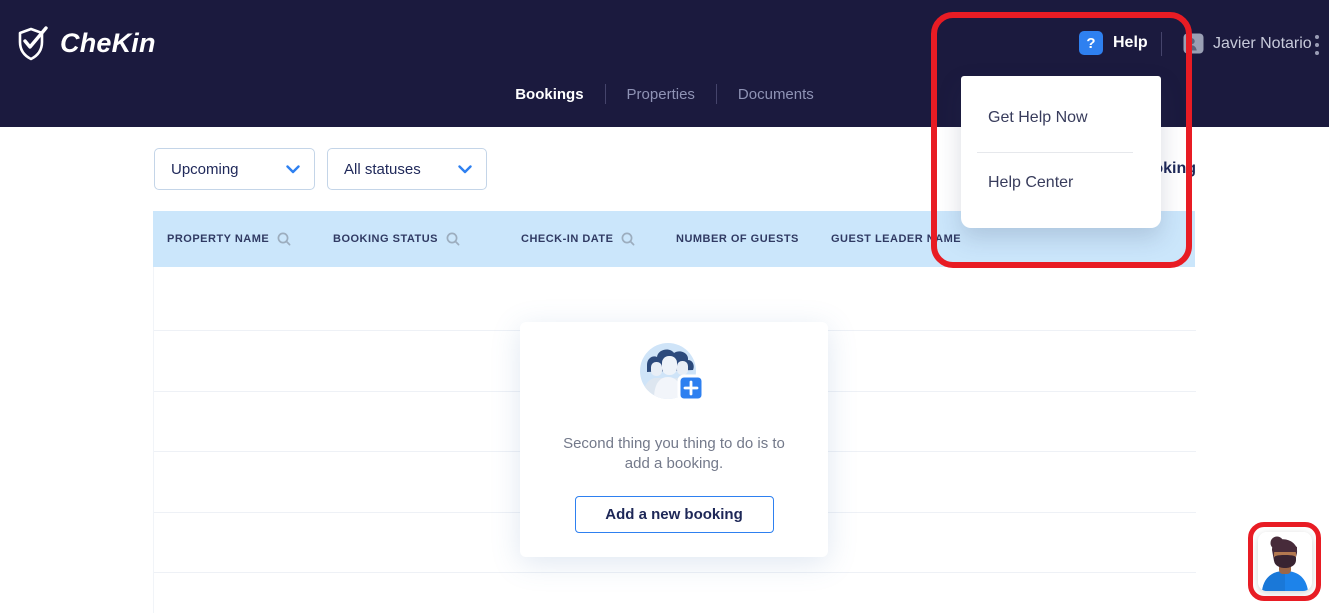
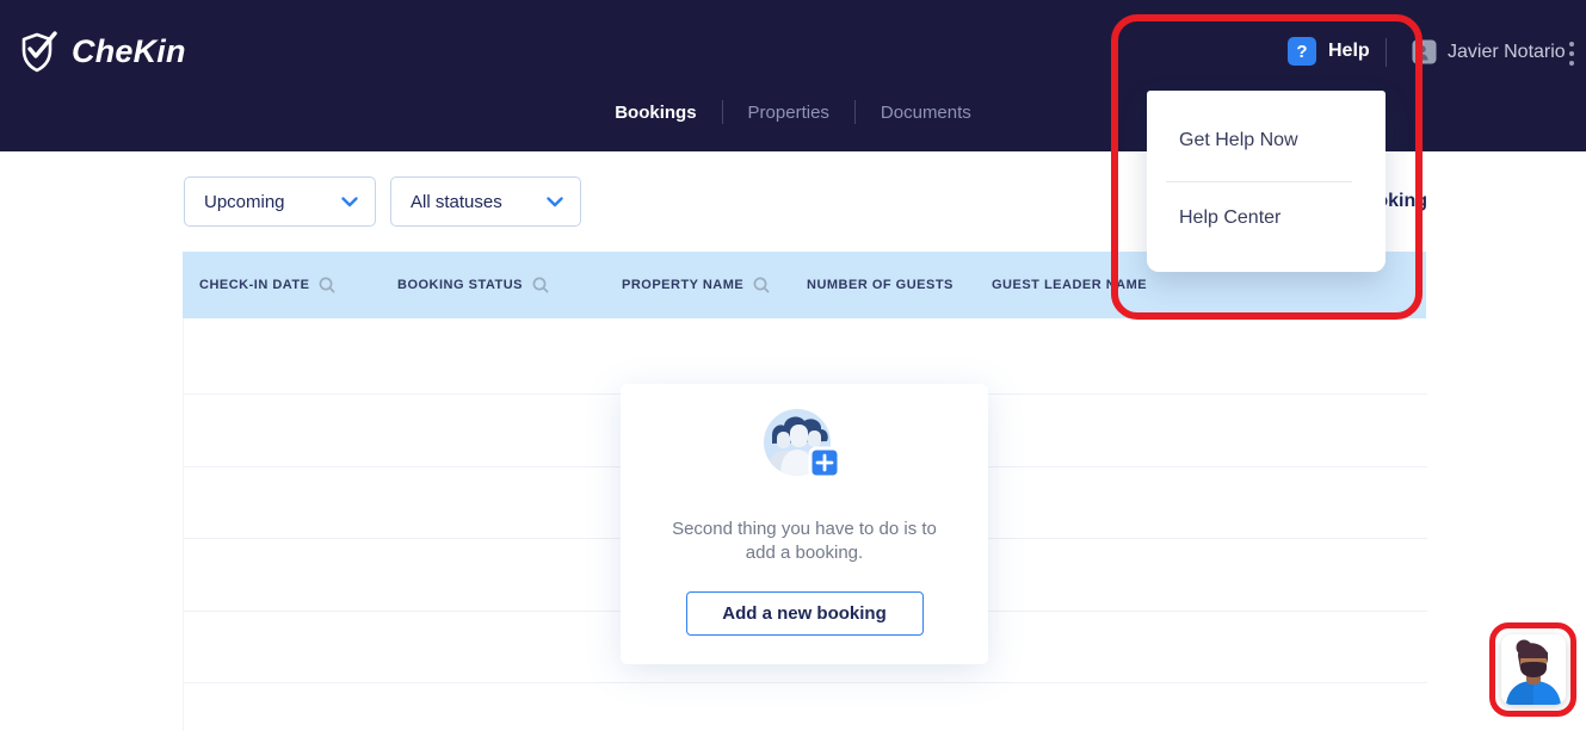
  CheKin
  ?
  Help
  Javier Notario
  Bookings
  Properties
  Documents
  Upcoming
  All statuses
- PROPERTY NAME
+ CHECK-IN DATE
  BOOKING STATUS
- CHECK-IN DATE
+ PROPERTY NAME
  NUMBER OF GUESTS
  GUEST LEADER NAME
- Second thing you thing to do is to
+ Second thing you have to do is to
  add a booking.
  Add a new booking
  Get Help Now
  Help Center
